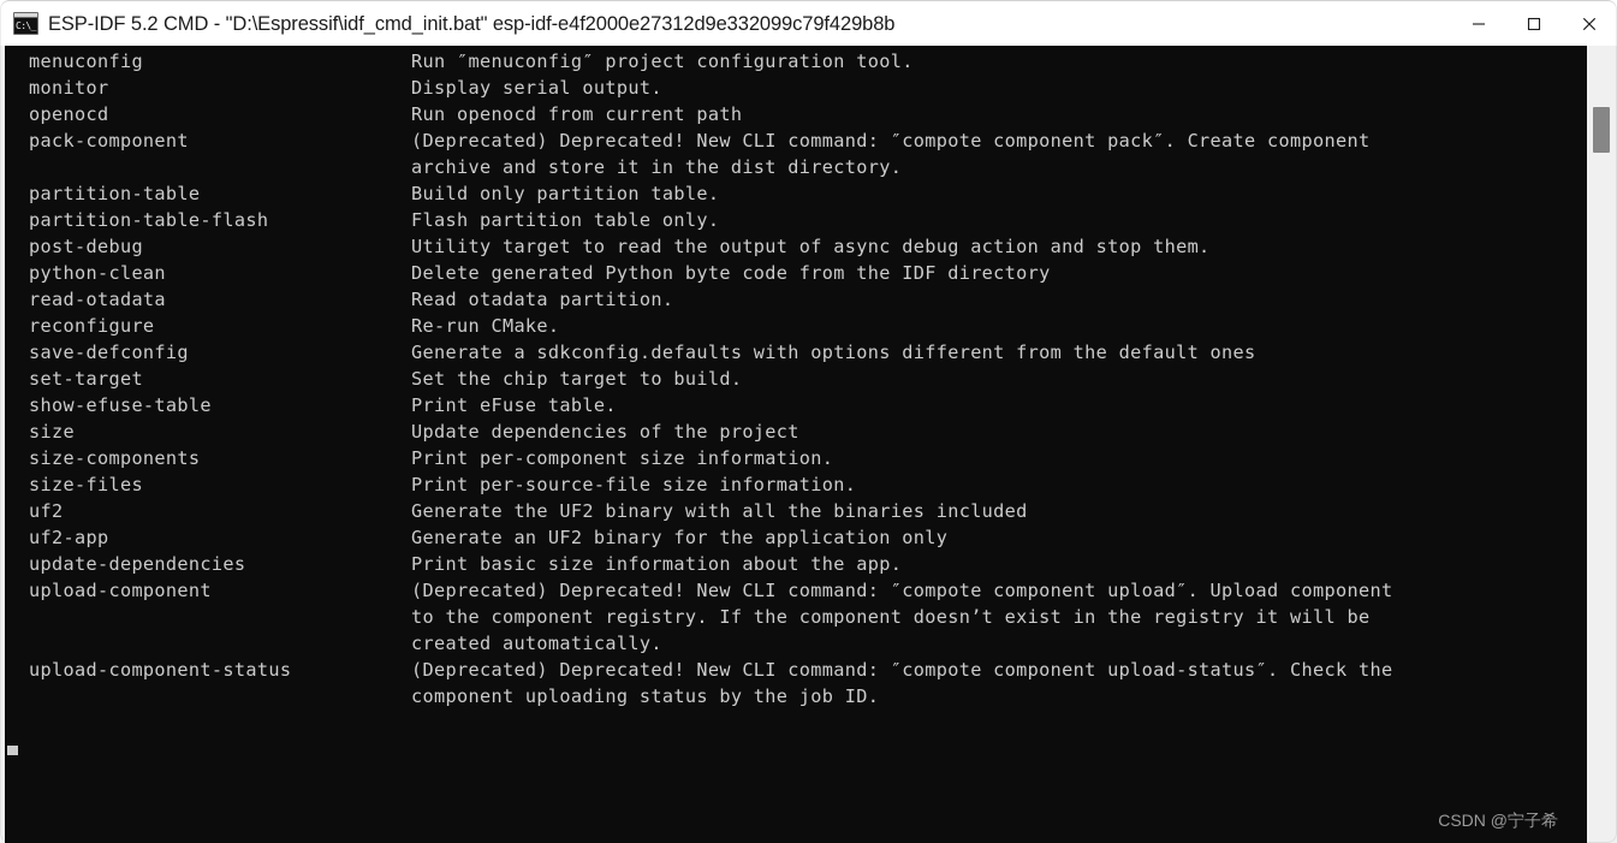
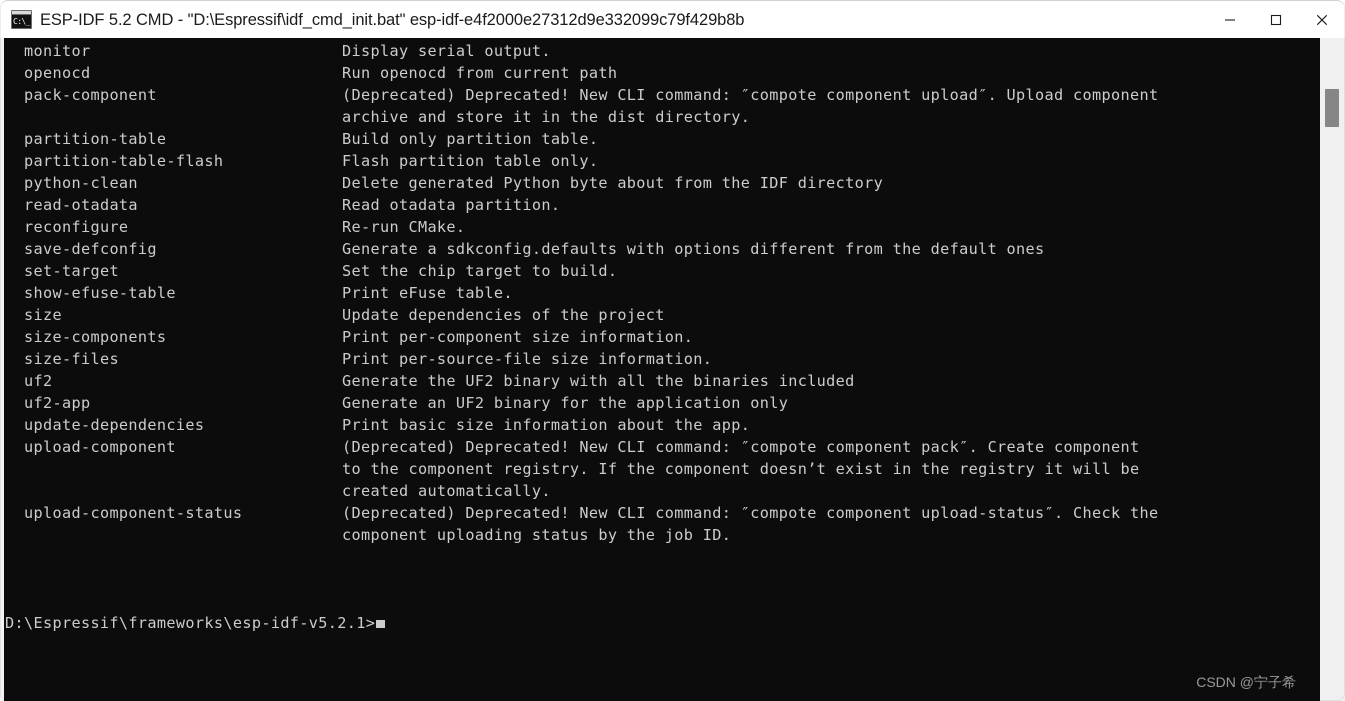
  C:\_
  ESP-IDF 5.2 CMD - "D:\Espressif\idf_cmd_init.bat" esp-idf-e4f2000e27312d9e332099c79f429b8b
- menuconfig Run ″menuconfig″ project configuration tool.
  monitor Display serial output.
  openocd Run openocd from current path
- pack-component (Deprecated) Deprecated! New CLI command: ″compote component pack″. Create component
+ pack-component (Deprecated) Deprecated! New CLI command: ″compote component upload″. Upload component
  archive and store it in the dist directory.
  partition-table Build only partition table.
  partition-table-flash Flash partition table only.
- post-debug Utility target to read the output of async debug action and stop them.
- python-clean Delete generated Python byte code from the IDF directory
+ python-clean Delete generated Python byte about from the IDF directory
  read-otadata Read otadata partition.
  reconfigure Re-run CMake.
  save-defconfig Generate a sdkconfig.defaults with options different from the default ones
  set-target Set the chip target to build.
  show-efuse-table Print eFuse table.
  size Update dependencies of the project
  size-components Print per-component size information.
  size-files Print per-source-file size information.
  uf2 Generate the UF2 binary with all the binaries included
  uf2-app Generate an UF2 binary for the application only
  update-dependencies Print basic size information about the app.
- upload-component (Deprecated) Deprecated! New CLI command: ″compote component upload″. Upload component
+ upload-component (Deprecated) Deprecated! New CLI command: ″compote component pack″. Create component
  to the component registry. If the component doesn’t exist in the registry it will be
  created automatically.
  upload-component-status (Deprecated) Deprecated! New CLI command: ″compote component upload-status″. Check the
  component uploading status by the job ID.
+ D:\Espressif\frameworks\esp-idf-v5.2.1>
  CSDN @宁子希
